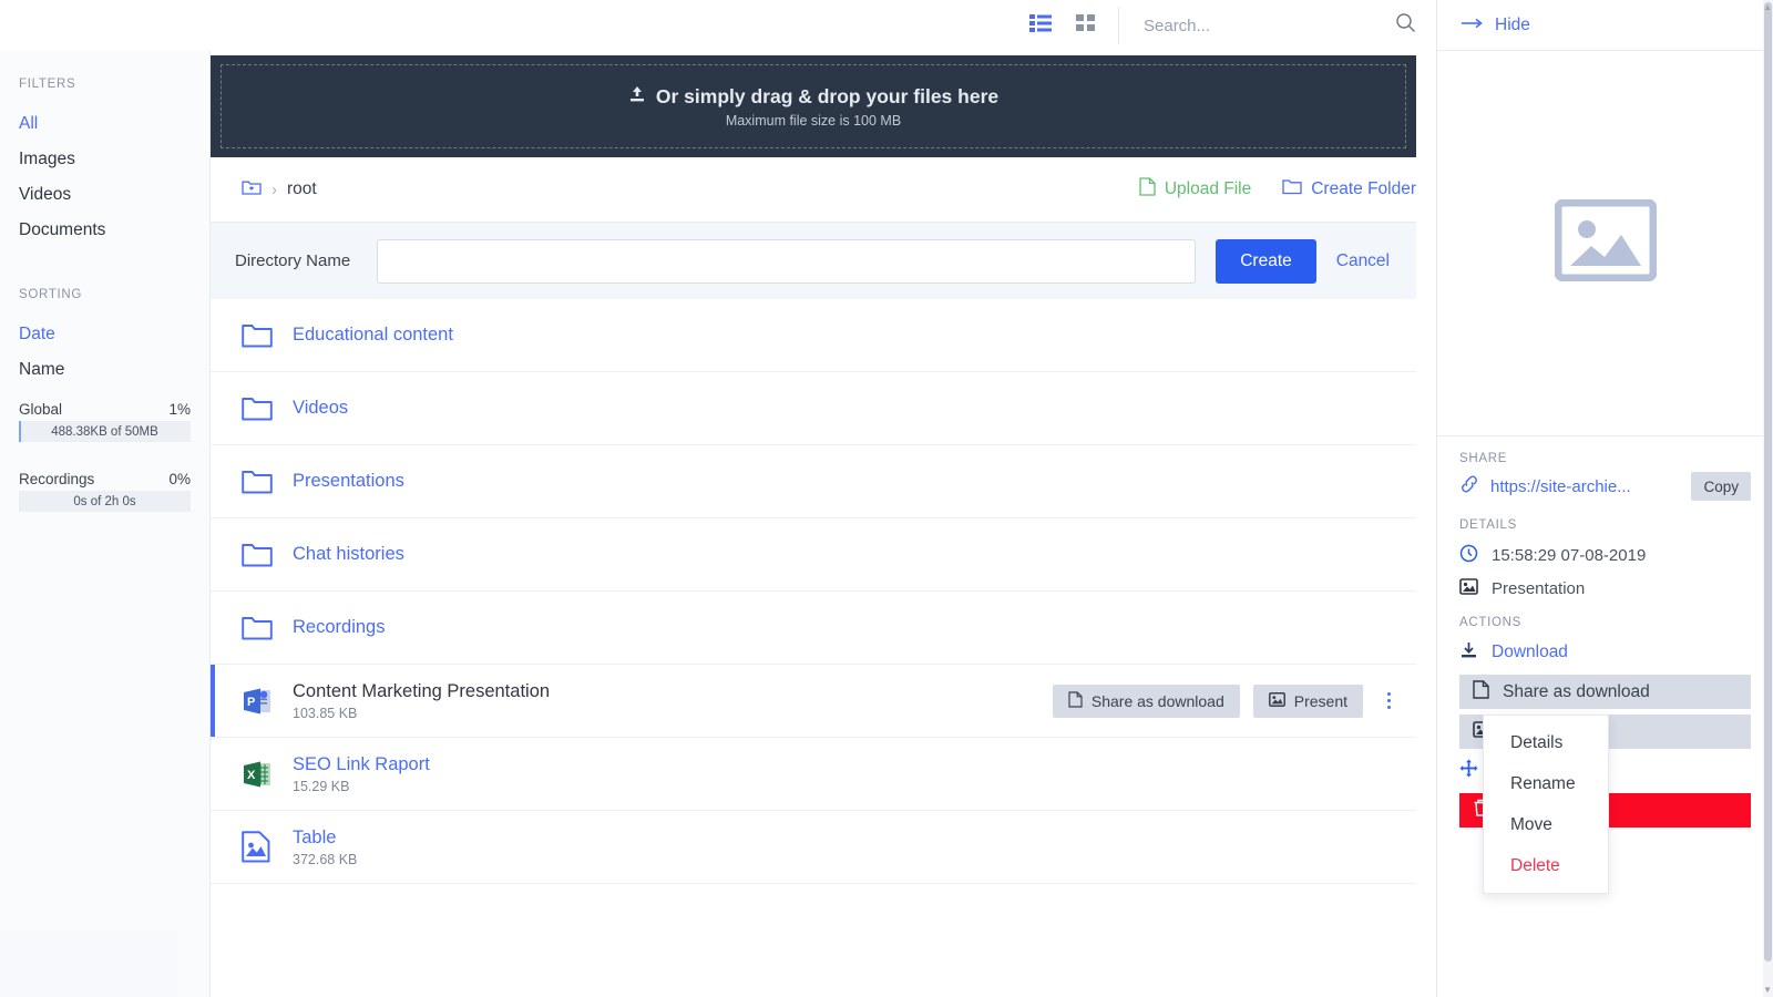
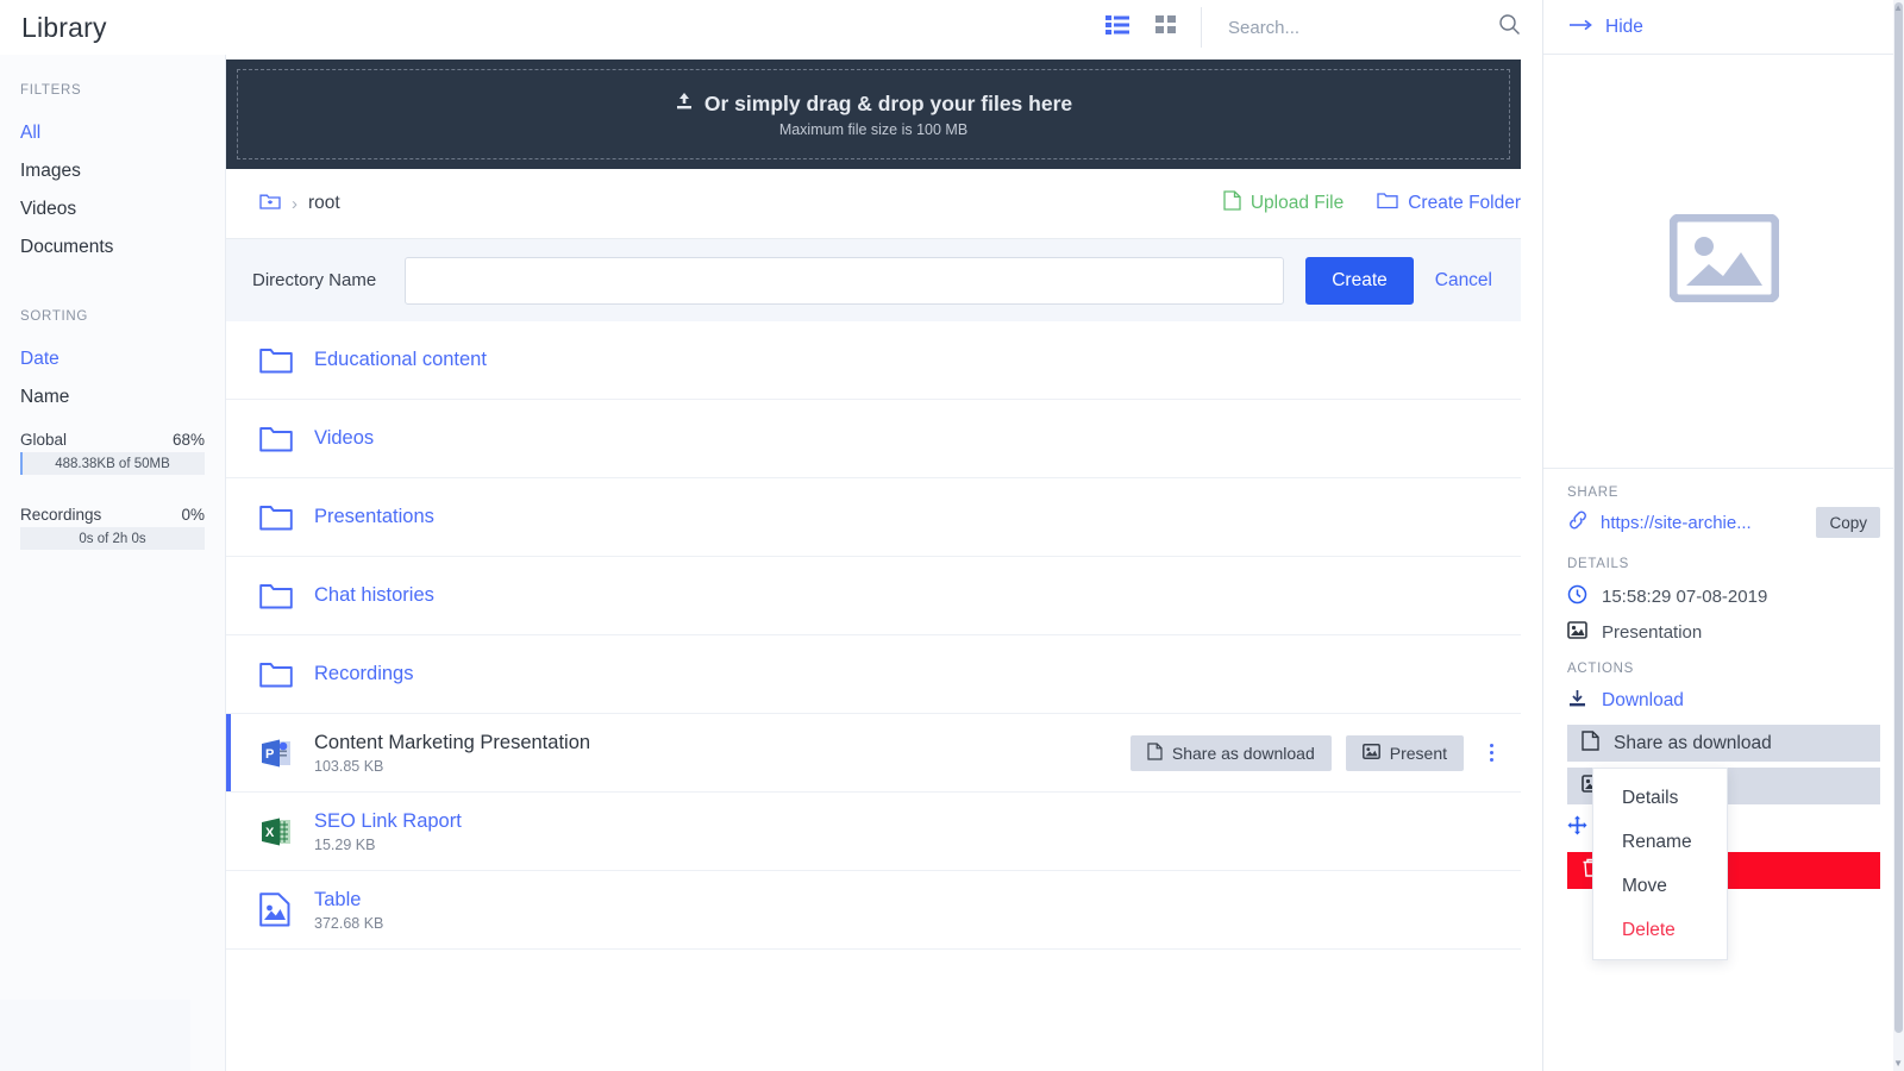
+ Library
  FILTERS
  All
  Images
  Videos
  Documents
  SORTING
  Date
  Name
  Global
- 1%
+ 68%
  488.38KB of 50MB
  Recordings
  0%
  0s of 2h 0s
  Search...
  Or simply drag & drop your files here
  Maximum file size is 100 MB
  ›
  root
  Upload File
  Create Folder
  Directory Name
  Create
  Cancel
  Educational content
  Videos
  Presentations
  Chat histories
  Recordings
  P
  Content Marketing Presentation
  103.85 KB
  Share as download
  Present
  X
  SEO Link Raport
  15.29 KB
  Table
  372.68 KB
  Details
  Rename
  Move
  Delete
  Hide
  SHARE
  https://site-archie...
  Copy
  DETAILS
  15:58:29 07-08-2019
  Presentation
  ACTIONS
  Download
  Share as download
  ▲
  ▼
